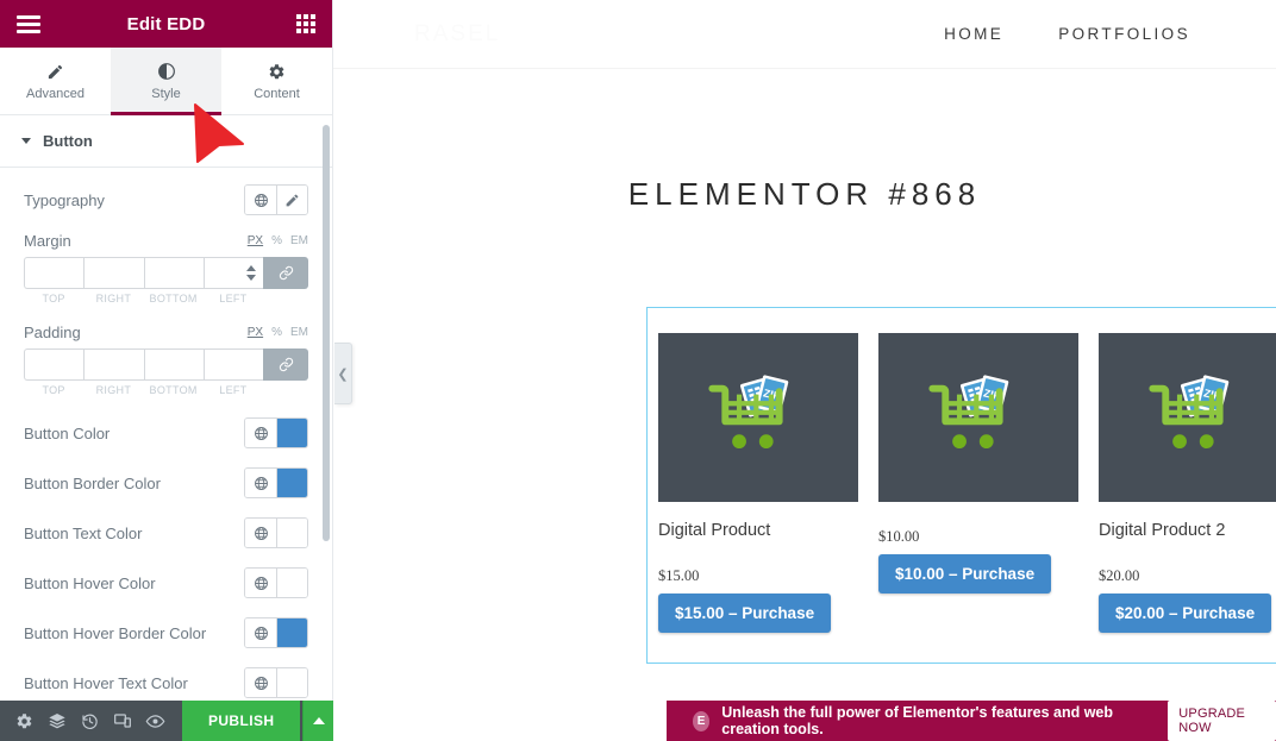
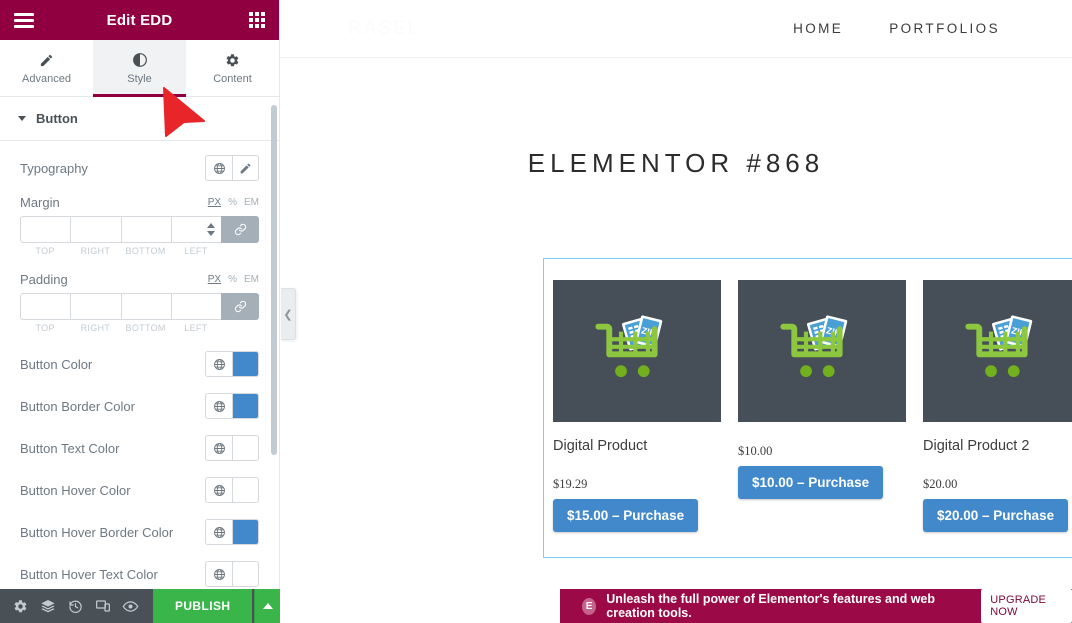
  Edit EDD
  Advanced
  Style
  Content
  Button
  Typography
  Margin
  PX
  %
  EM
  TOP
  RIGHT
  BOTTOM
  LEFT
  Padding
  PX
  %
  EM
  TOP
  RIGHT
  BOTTOM
  LEFT
  Button Color
  Button Border Color
  Button Text Color
  Button Hover Color
  Button Hover Border Color
  Button Hover Text Color
  PUBLISH
  HOME
  PORTFOLIOS
  ELEMENTOR #868
  Digital Product
- $15.00
+ $19.29
  $15.00 – Purchase
  $10.00
  $10.00 – Purchase
  Digital Product 2
  $20.00
  $20.00 – Purchase
  E
  Unleash the full power of Elementor's features and web creation tools.
  UPGRADE NOW
  ❮
